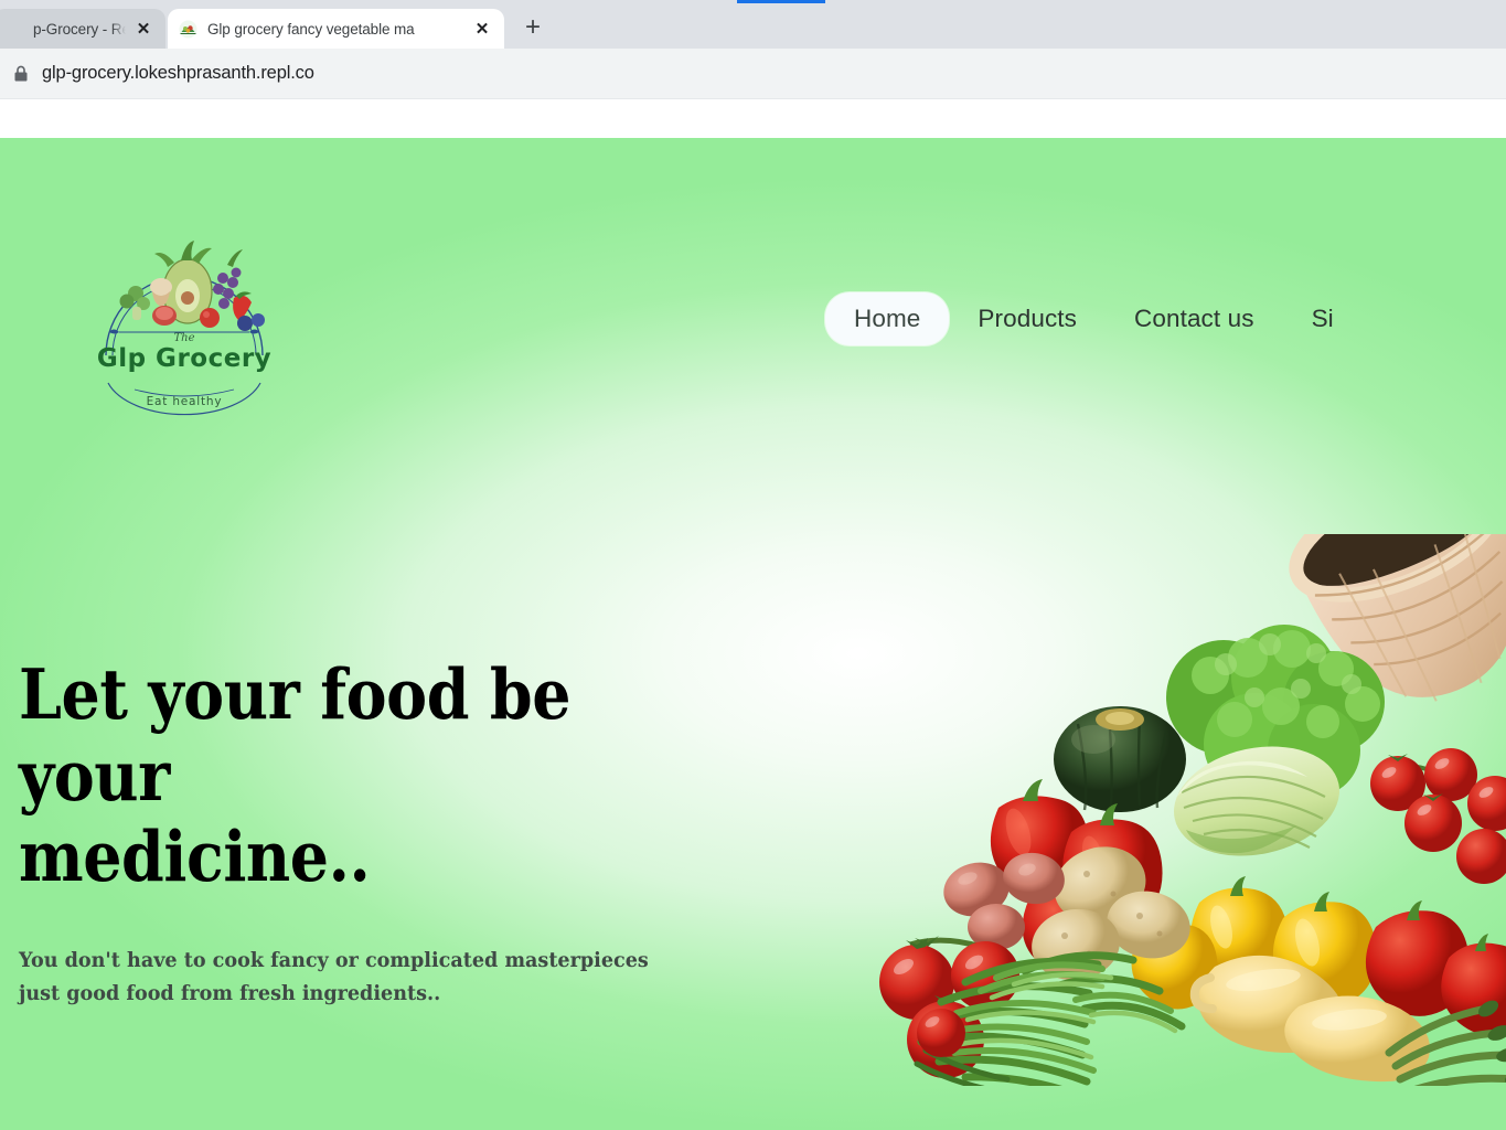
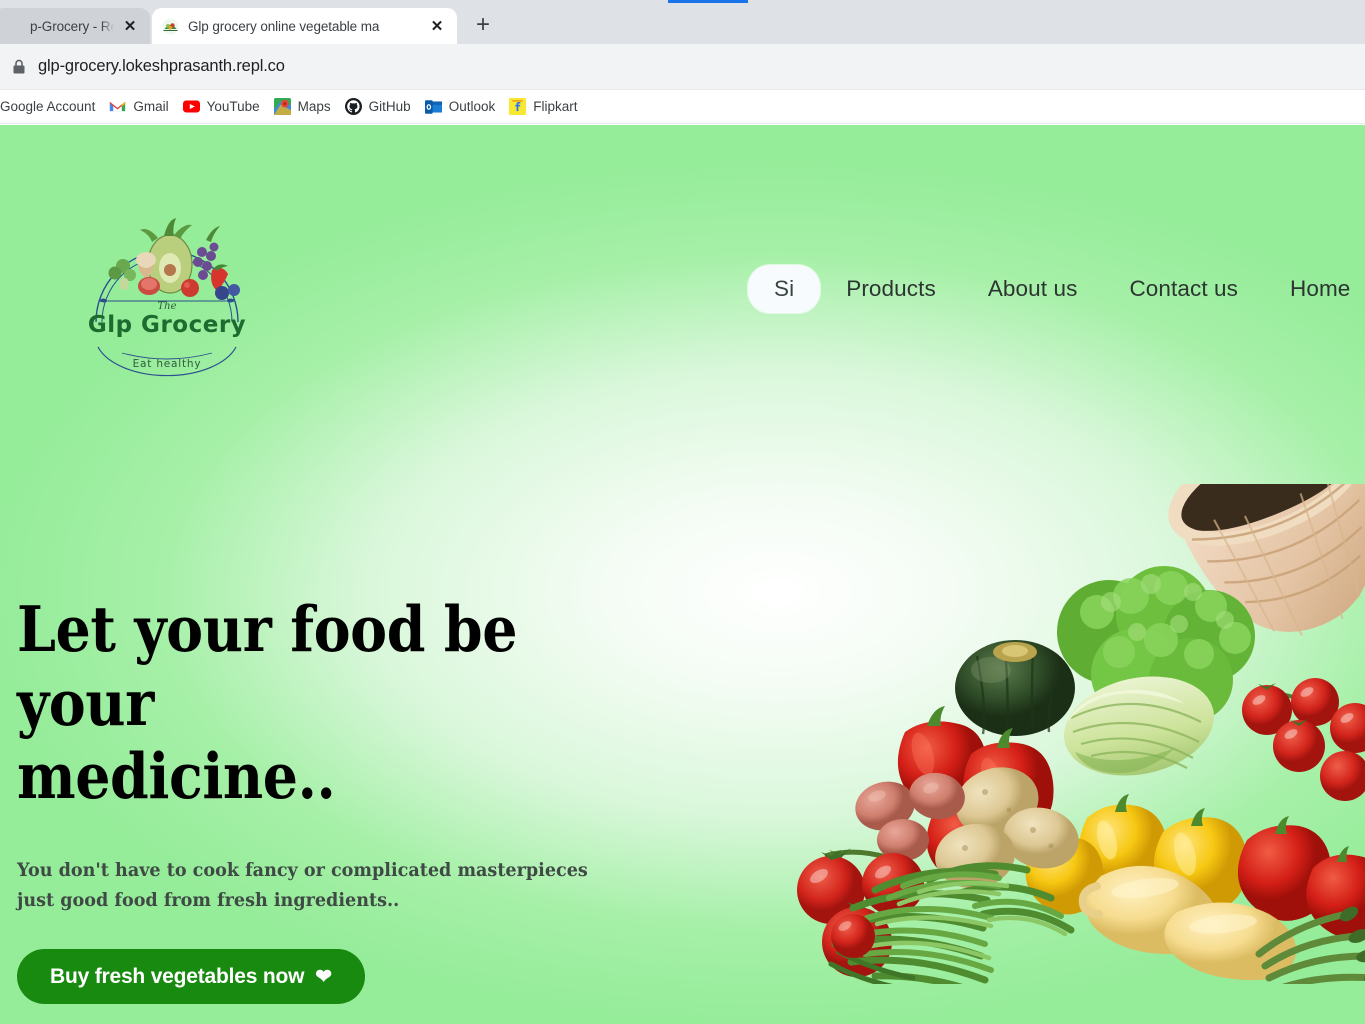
  ✕
- Glp grocery fancy vegetable ma
+ Glp grocery online vegetable ma
  ✕
  +
  glp-grocery.lokeshprasanth.repl.co
+ Google Account
+ Gmail
+ YouTube
+ Maps
+ GitHub
+ Outlook
+ Flipkart
  The
  Glp Grocery
  Eat healthy
- Home
+ Si
  Products
+ About us
  Contact us
- Si
+ Home
  Let your food be your
  medicine..
  You don't have to cook fancy or complicated masterpieces
  just good food from fresh ingredients..
+ Buy fresh vegetables now
+ ❤
